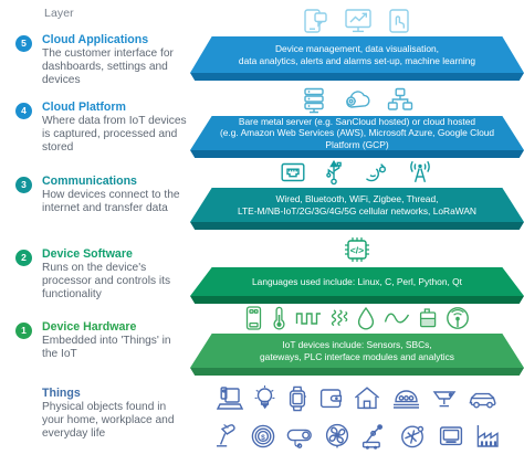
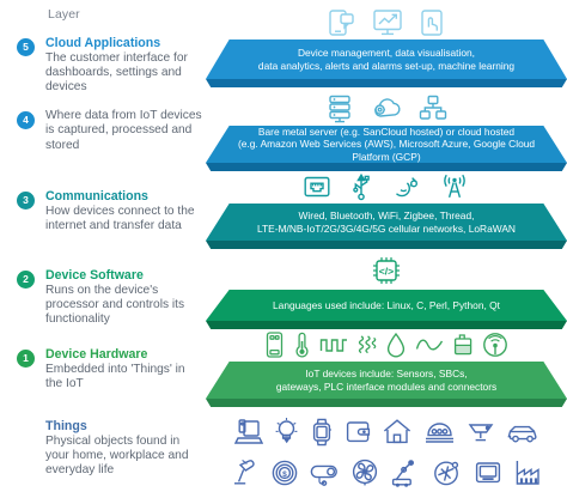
  Layer
  5
  Cloud Applications
  The customer interface for dashboards, settings and devices
  4
- Cloud Platform
  Where data from IoT devices is captured, processed and stored
  3
  Communications
  How devices connect to the internet and transfer data
  2
  Device Software
  Runs on the device's processor and controls its functionality
  1
  Device Hardware
  Embedded into 'Things' in the IoT
  Things
  Physical objects found in your home, workplace and everyday life
  Device management, data visualisation,
  data analytics, alerts and alarms set-up, machine learning
  Bare metal server (e.g. SanCloud hosted) or cloud hosted
  (e.g. Amazon Web Services (AWS), Microsoft Azure, Google Cloud Platform (GCP)
  Wired, Bluetooth, WiFi, Zigbee, Thread,
  LTE-M/NB-IoT/2G/3G/4G/5G cellular networks, LoRaWAN
  </>
  Languages used include: Linux, C, Perl, Python, Qt
  IoT devices include: Sensors, SBCs,
- gateways, PLC interface modules and analytics
+ gateways, PLC interface modules and connectors
